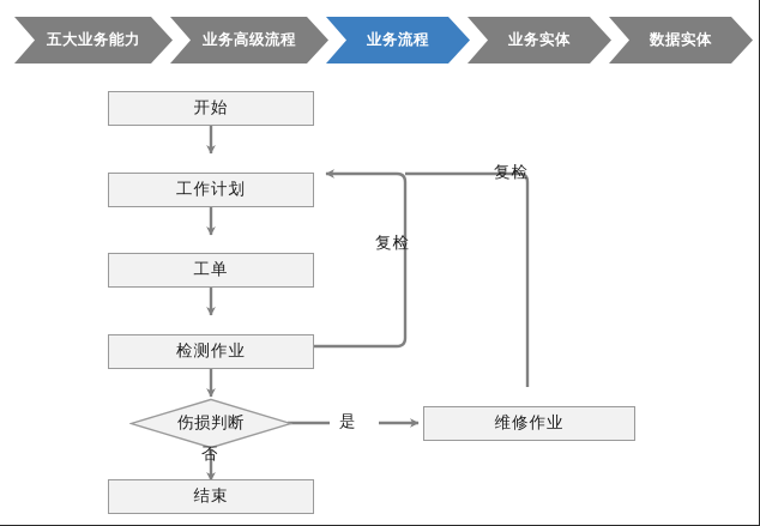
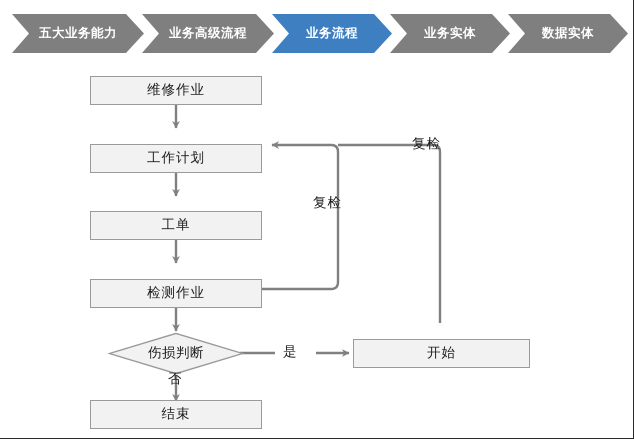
  五大业务能力
  业务高级流程
  业务流程
  业务实体
  数据实体
- 开始
+ 维修作业
  工作计划
  工单
  检测作业
  伤损判断
- 维修作业
+ 开始
  结束
  复检
  复检
  是
  否
